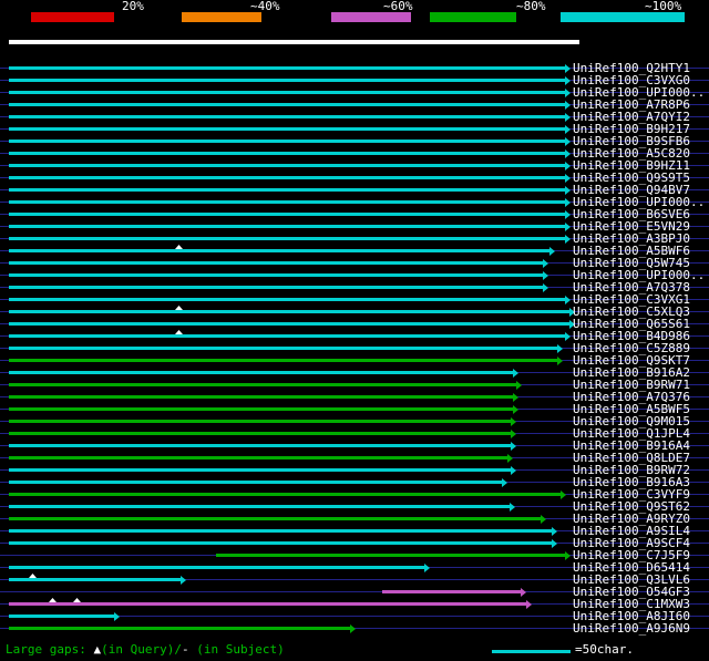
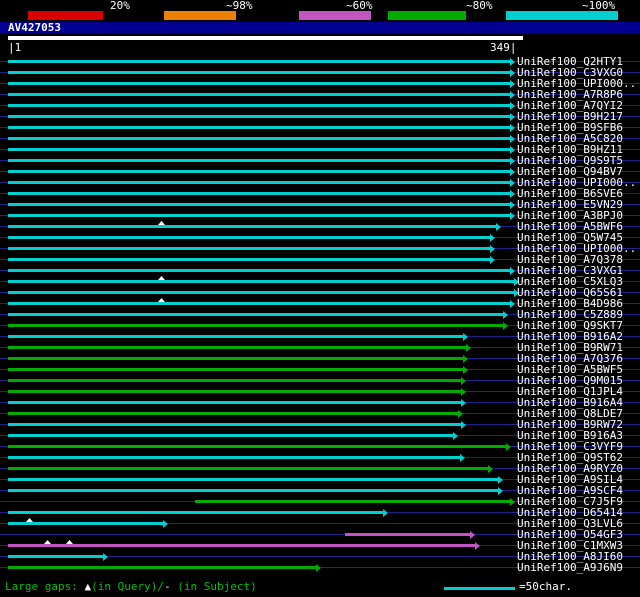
  20%
- ~40%
+ ~98%
  ~60%
  ~80%
  ~100%
+ AV427053
+ |1
+ 349|
  UniRef100_Q2HTY1
  UniRef100_C3VXG0
  UniRef100_UPI000..
  UniRef100_A7R8P6
  UniRef100_A7QYI2
  UniRef100_B9H217
  UniRef100_B9SFB6
  UniRef100_A5C820
  UniRef100_B9HZ11
  UniRef100_Q9S9T5
  UniRef100_Q94BV7
  UniRef100_UPI000..
  UniRef100_B6SVE6
  UniRef100_E5VN29
  UniRef100_A3BPJ0
  UniRef100_A5BWF6
  UniRef100_Q5W745
  UniRef100_UPI000..
  UniRef100_A7Q378
  UniRef100_C3VXG1
  UniRef100_C5XLQ3
  UniRef100_Q65S61
  UniRef100_B4D986
  UniRef100_C5Z889
  UniRef100_Q9SKT7
  UniRef100_B916A2
  UniRef100_B9RW71
  UniRef100_A7Q376
  UniRef100_A5BWF5
  UniRef100_Q9M015
  UniRef100_Q1JPL4
  UniRef100_B916A4
  UniRef100_Q8LDE7
  UniRef100_B9RW72
  UniRef100_B916A3
  UniRef100_C3VYF9
  UniRef100_Q9ST62
  UniRef100_A9RYZ0
  UniRef100_A9SIL4
  UniRef100_A9SCF4
  UniRef100_C7J5F9
  UniRef100_D65414
  UniRef100_Q3LVL6
  UniRef100_O54GF3
  UniRef100_C1MXW3
  UniRef100_A8JI60
  UniRef100_A9J6N9
  Large gaps: ▲(in Query)/- (in Subject)
  =50char.
